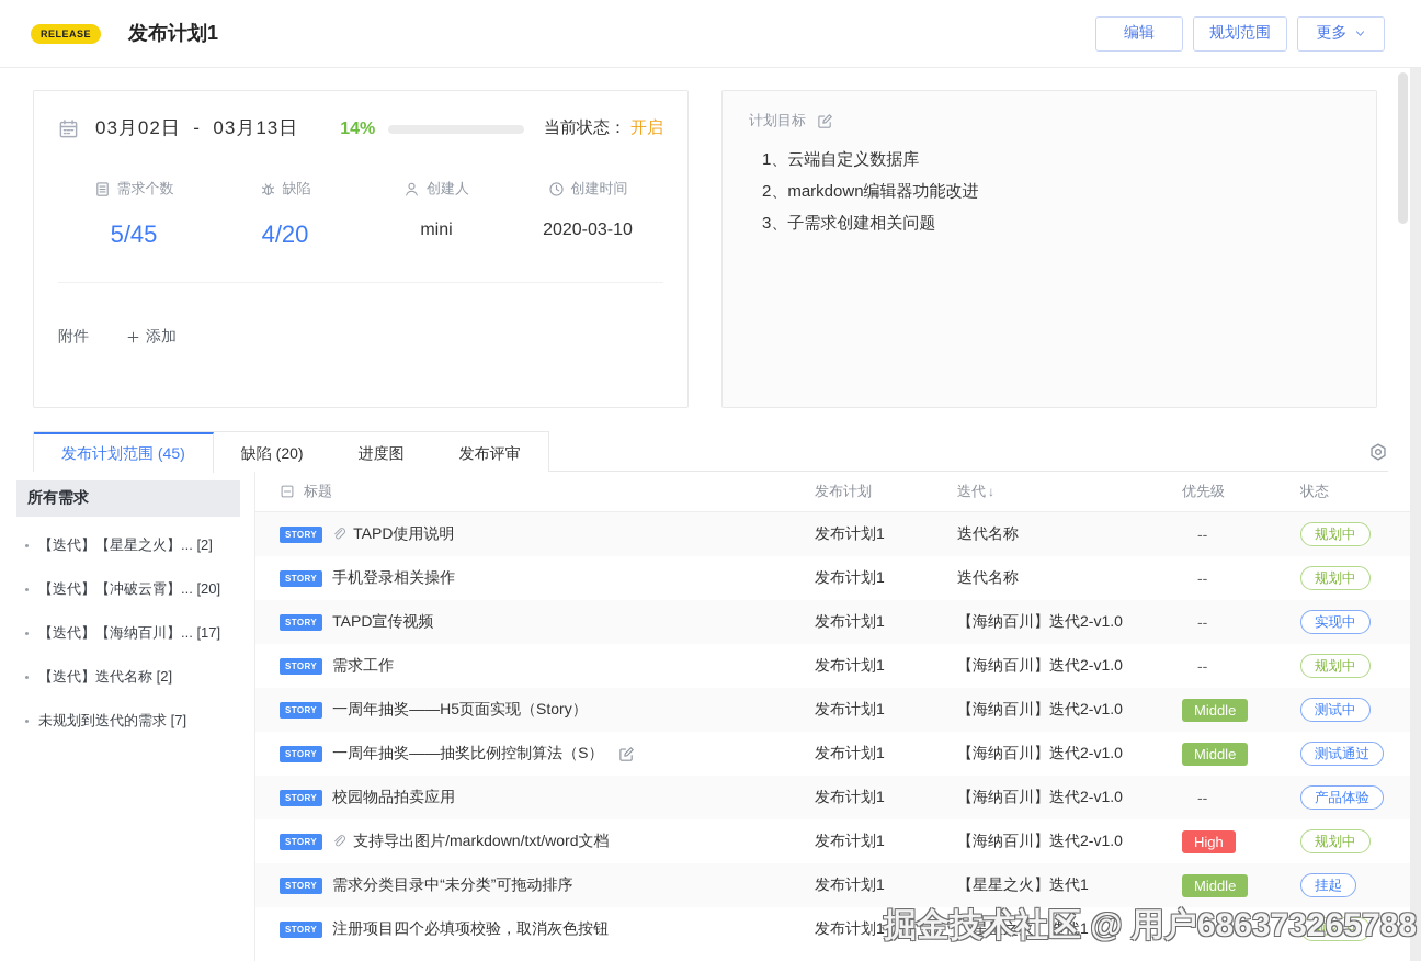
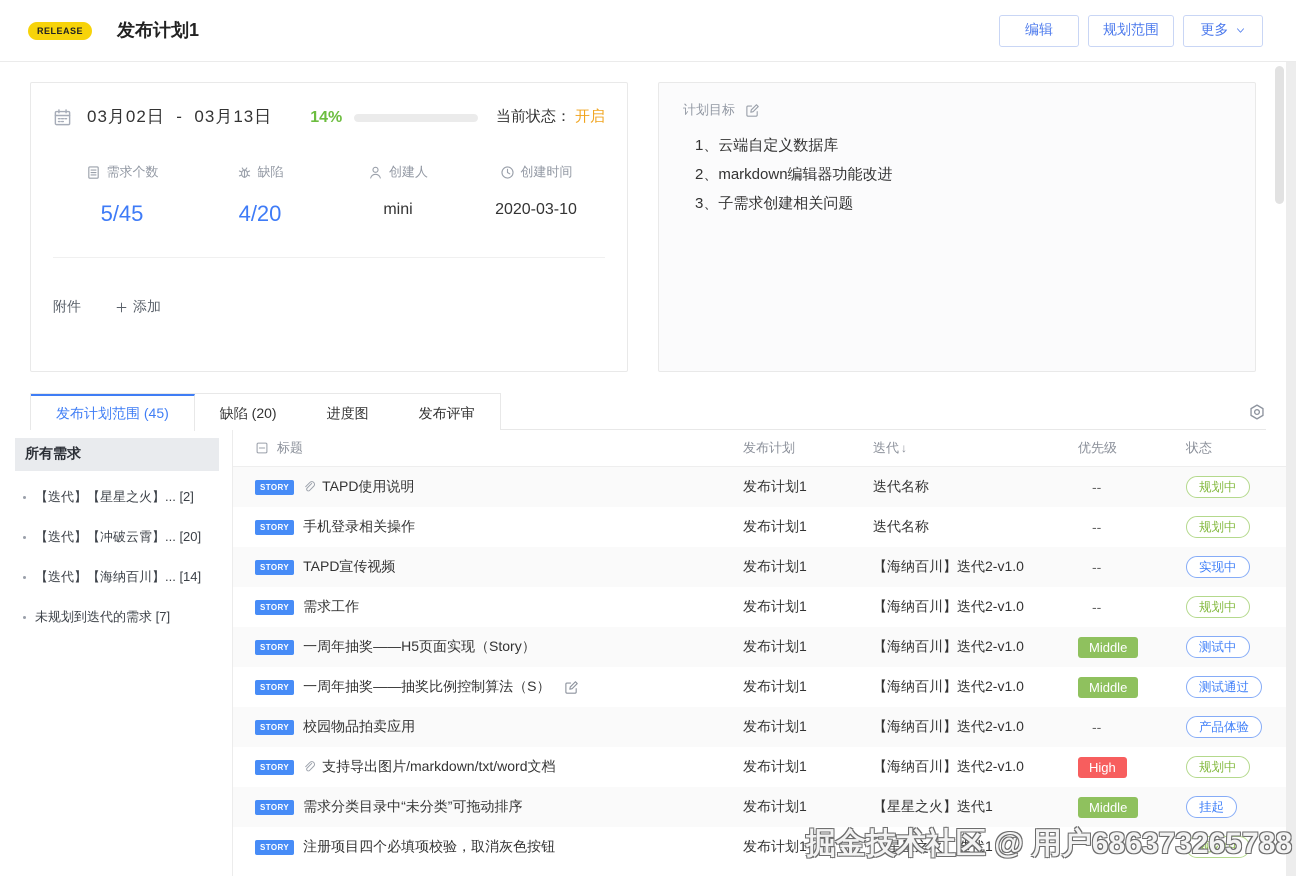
  RELEASE
  发布计划1
  编辑
  规划范围
  更多
  03月02日 - 03月13日
  14%
  当前状态： 开启
  需求个数
  5/45
  缺陷
  4/20
  创建人
  mini
  创建时间
  2020-03-10
  附件
  添加
  计划目标
  1、云端自定义数据库
  2、markdown编辑器功能改进
  3、子需求创建相关问题
  发布计划范围 (45)
  缺陷 (20)
  进度图
  发布评审
  所有需求
  【迭代】【星星之火】... [2]
  【迭代】【冲破云霄】... [20]
- 【迭代】【海纳百川】... [17]
+ 【迭代】【海纳百川】... [14]
- 【迭代】迭代名称 [2]
  未规划到迭代的需求 [7]
  标题
  发布计划
  迭代 ↓
  优先级
  状态
  STORY
  TAPD使用说明
  发布计划1
  迭代名称
  --
  规划中
  STORY
  手机登录相关操作
  发布计划1
  迭代名称
  --
  规划中
  STORY
  TAPD宣传视频
  发布计划1
  【海纳百川】迭代2-v1.0
  --
  实现中
  STORY
  需求工作
  发布计划1
  【海纳百川】迭代2-v1.0
  --
  规划中
  STORY
  一周年抽奖——H5页面实现（Story）
  发布计划1
  【海纳百川】迭代2-v1.0
  Middle
  测试中
  STORY
  一周年抽奖——抽奖比例控制算法（S）
  发布计划1
  【海纳百川】迭代2-v1.0
  Middle
  测试通过
  STORY
  校园物品拍卖应用
  发布计划1
  【海纳百川】迭代2-v1.0
  --
  产品体验
  STORY
  支持导出图片/markdown/txt/word文档
  发布计划1
  【海纳百川】迭代2-v1.0
  High
  规划中
  STORY
  需求分类目录中“未分类”可拖动排序
  发布计划1
  【星星之火】迭代1
  Middle
  挂起
  STORY
  注册项目四个必填项校验，取消灰色按钮
  发布计划1
  【星星之火】迭代1
  --
  规划中
  掘金技术社区 @ 用户686373265788
